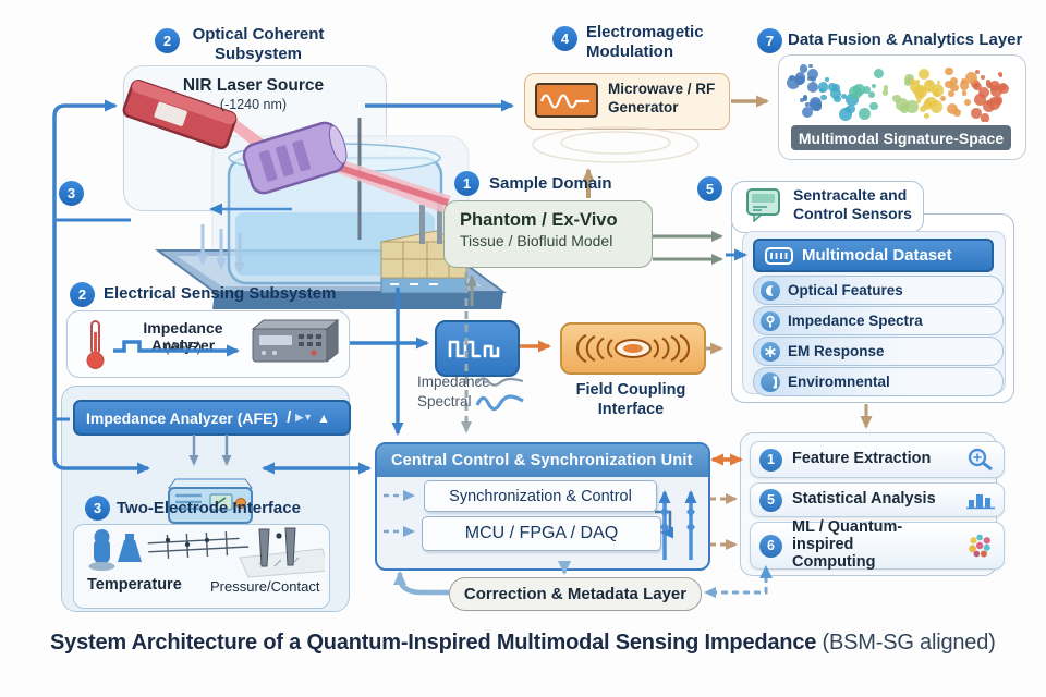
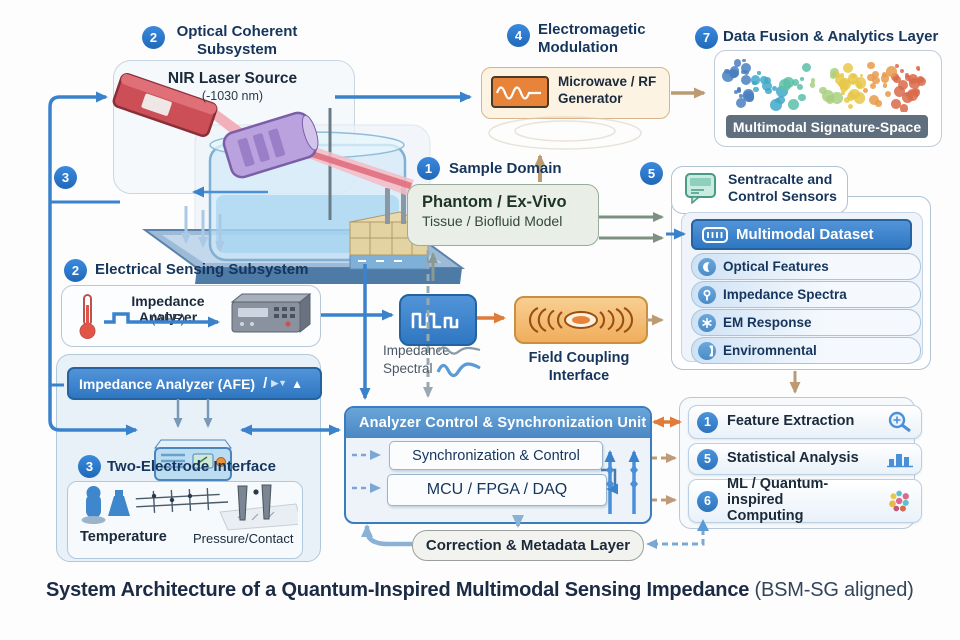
  2
  Optical Coherent
  Subsystem
  NIR Laser Source
- (-1240 nm)
+ (-1030 nm)
  4
  Electromagetic
  Modulation
  Microwave / RF
  Generator
  7
  Data Fusion & Analytics Layer
  Multimodal Signature-Space
  3
  1
  Sample Domain
  Phantom / Ex-Vivo
  Tissue / Biofluid Model
  5
  Sentracalte and
  Control Sensors
  Multimodal Dataset
  Optical Features
  Impedance Spectra
  EM Response
  Enviromnental
  2
  Electrical Sensing Subsystem
  Impedance Analyzer
  (AFE)
  Impedance Analyzer (AFE)
  /
  ▶▼
  ▲
  3
  Two-Electrode Interface
  Temperature
  Pressure/Contact
  Impedane
  Spectral
  Field Coupling
  Interface
- Central Control & Synchronization Unit
+ Analyzer Control & Synchronization Unit
  Synchronization & Control
  MCU / FPGA / DAQ
  1
  Feature Extraction
  5
  Statistical Analysis
  6
  ML / Quantum-inspired
  Computing
  Correction & Metadata Layer
  System Architecture of a Quantum-Inspired Multimodal Sensing Impedance (BSM-SG aligned)
